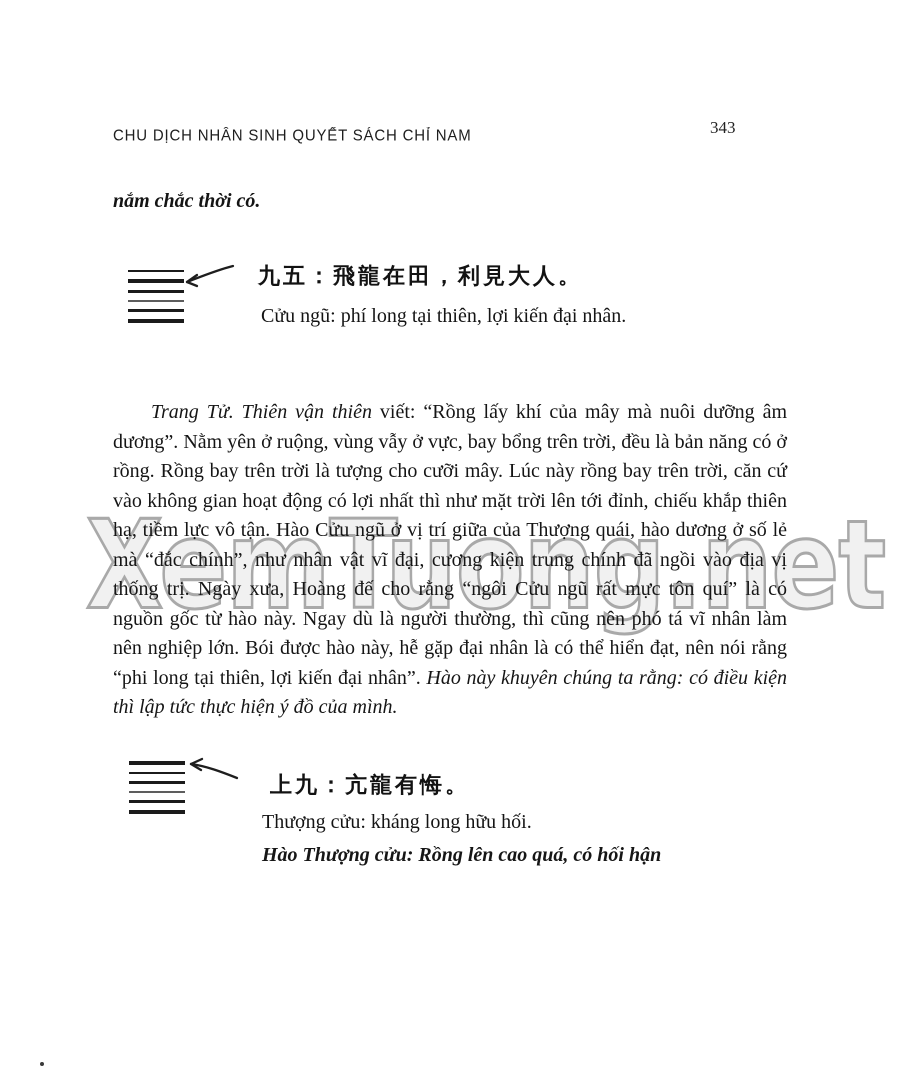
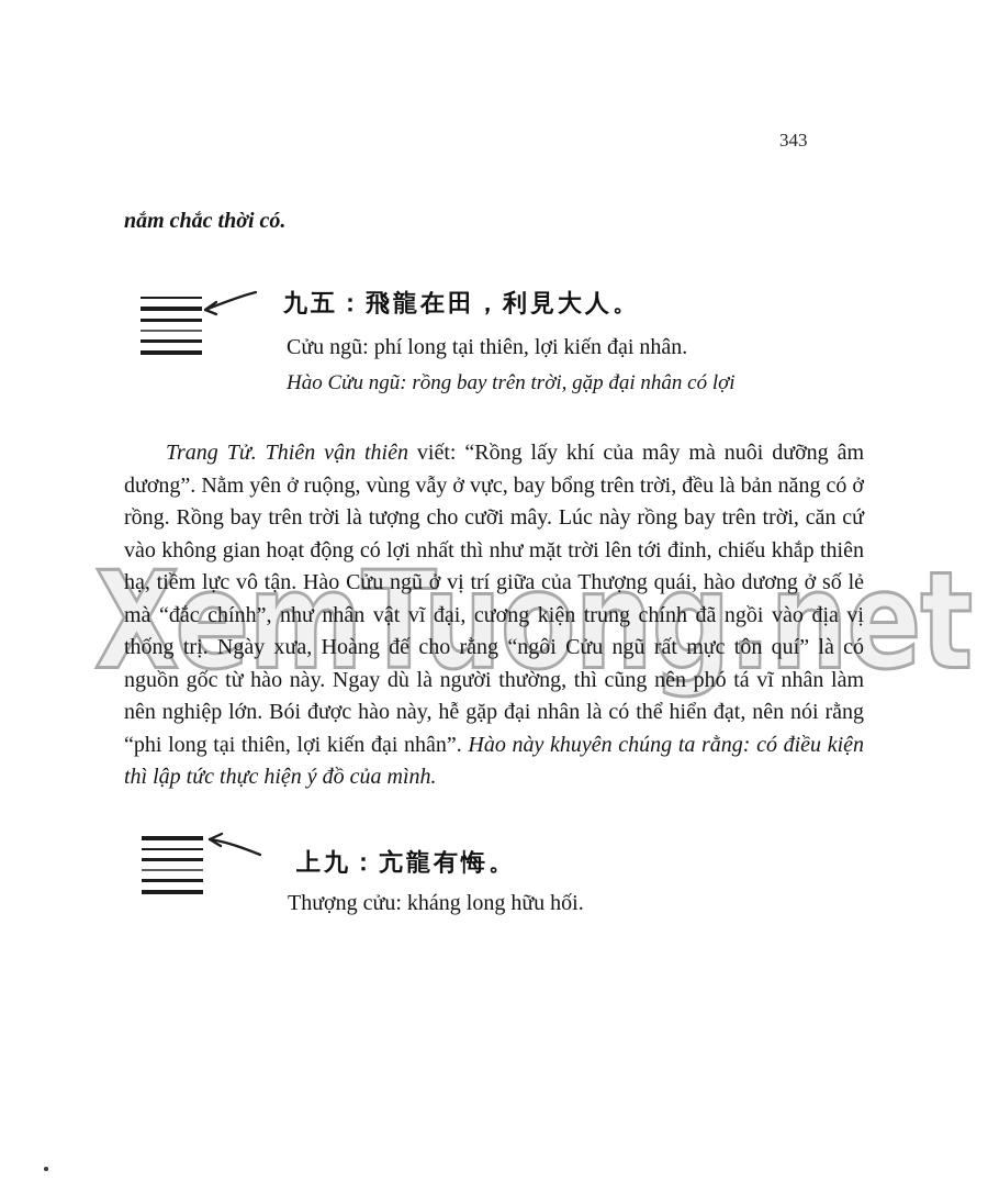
- CHU DỊCH NHÂN SINH QUYẾT SÁCH CHỈ NAM
  343
  nắm chắc thời có.
  XemTuong.net
  九五：飛龍在田，利見大人。
  Cửu ngũ: phí long tại thiên, lợi kiến đại nhân.
+ Hào Cửu ngũ: rồng bay trên trời, gặp đại nhân có lợi
  Trang Tử. Thiên vận thiên viết: “Rồng lấy khí của mây mà nuôi dưỡng âm dương”. Nằm yên ở ruộng, vùng vẫy ở vực, bay bổng trên trời, đều là bản năng có ở rồng. Rồng bay trên trời là tượng cho cưỡi mây. Lúc này rồng bay trên trời, căn cứ vào không gian hoạt động có lợi nhất thì như mặt trời lên tới đỉnh, chiếu khắp thiên hạ, tiềm lực vô tận. Hào Cửu ngũ ở vị trí giữa của Thượng quái, hào dương ở số lẻ mà “đắc chính”, như nhân vật vĩ đại, cương kiện trung chính đã ngồi vào địa vị thống trị. Ngày xưa, Hoàng đế cho rằng “ngôi Cửu ngũ rất mực tôn quí” là có nguồn gốc từ hào này. Ngay dù là người thường, thì cũng nên phó tá vĩ nhân làm nên nghiệp lớn. Bói được hào này, hễ gặp đại nhân là có thể hiển đạt, nên nói rằng “phi long tại thiên, lợi kiến đại nhân”. Hào này khuyên chúng ta rằng: có điều kiện thì lập tức thực hiện ý đồ của mình.
  上九：亢龍有悔。
  Thượng cửu: kháng long hữu hối.
- Hào Thượng cửu: Rồng lên cao quá, có hối hận
